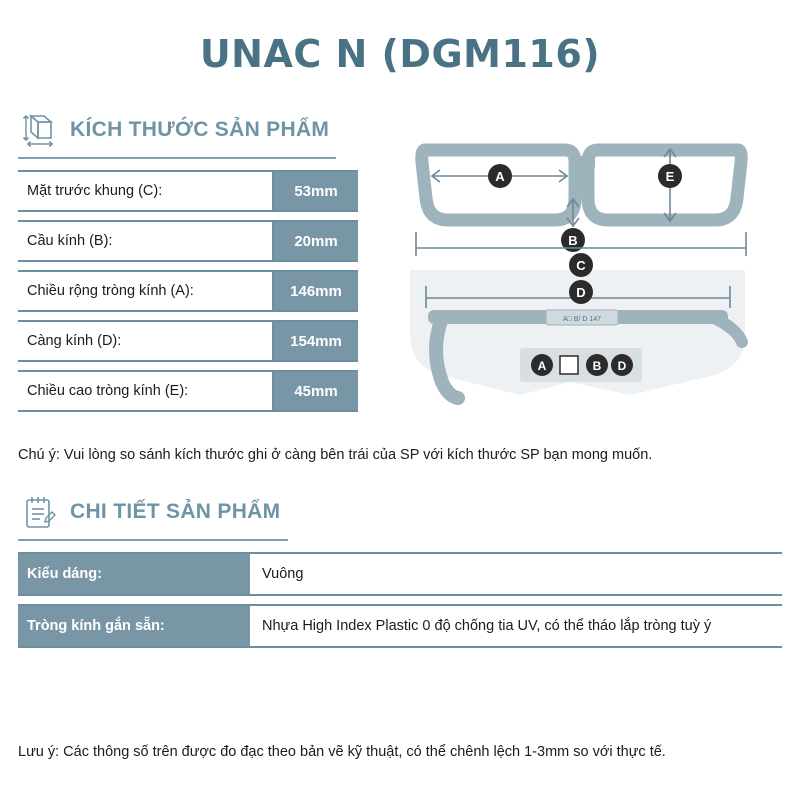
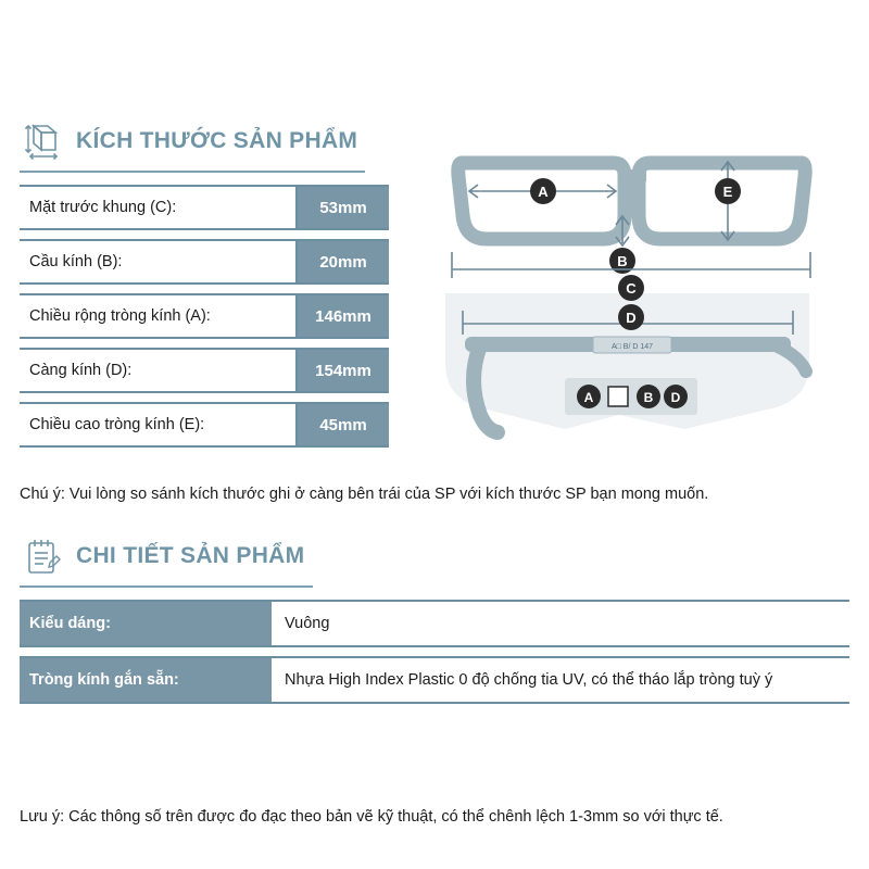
- UNAC N (DGM116)
  KÍCH THƯỚC SẢN PHẨM
  Mặt trước khung (C):
  53mm
  Cầu kính (B):
  20mm
  Chiều rộng tròng kính (A):
  146mm
  Càng kính (D):
  154mm
  Chiều cao tròng kính (E):
  45mm
  A
  B
  E
  C
  D
  A
  B
  D
  Chú ý: Vui lòng so sánh kích thước ghi ở càng bên trái của SP với kích thước SP bạn mong muốn.
  CHI TIẾT SẢN PHẨM
  Kiểu dáng:
  Vuông
  Tròng kính gắn sẵn:
  Nhựa High Index Plastic 0 độ chống tia UV, có thể tháo lắp tròng tuỳ ý
  Lưu ý: Các thông số trên được đo đạc theo bản vẽ kỹ thuật, có thể chênh lệch 1-3mm so với thực tế.
